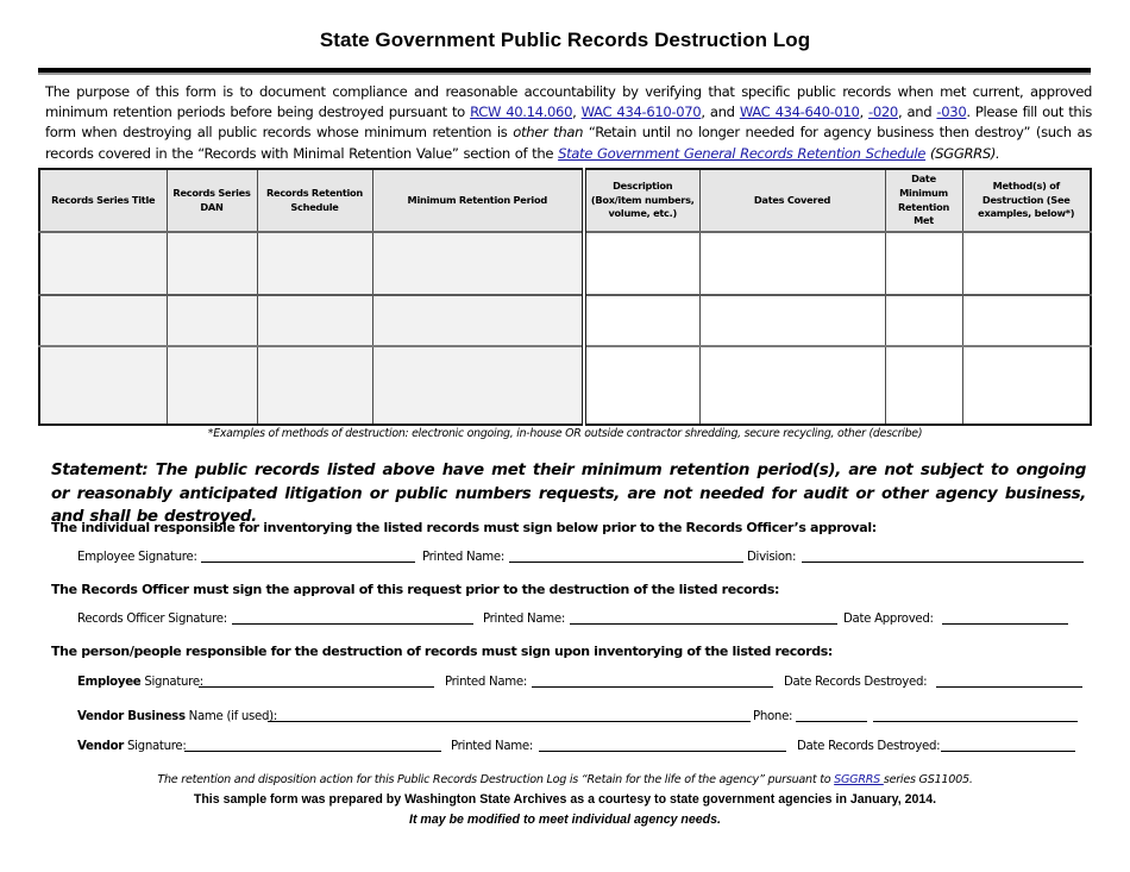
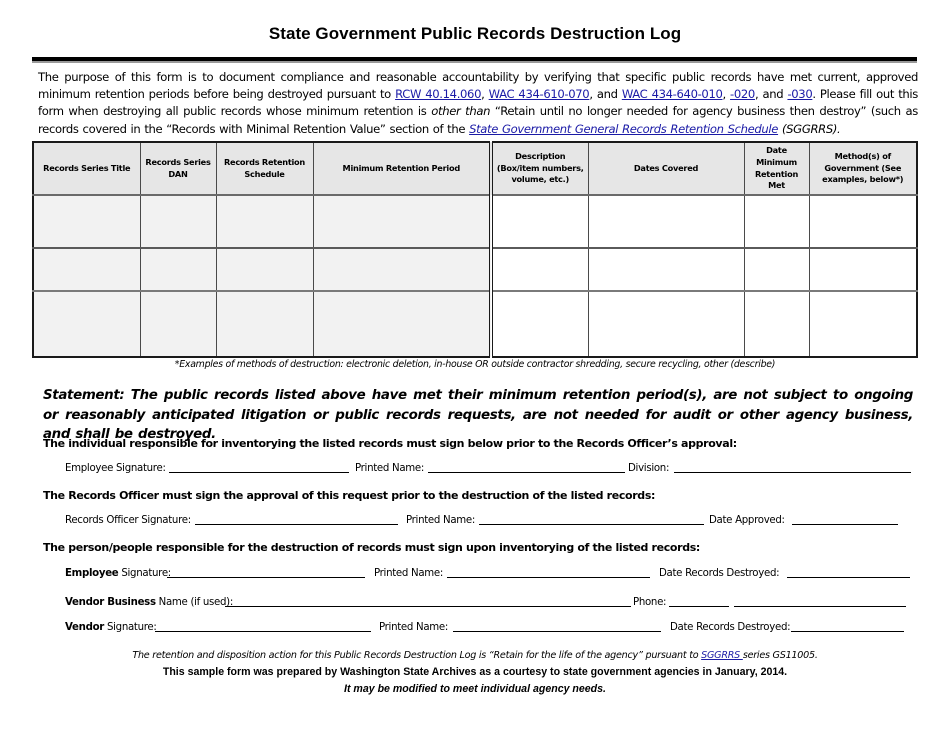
  State Government Public Records Destruction Log
- The purpose of this form is to document compliance and reasonable accountability by verifying that specific public records when met current, approved minimum retention periods before being destroyed pursuant to RCW 40.14.060, WAC 434-610-070, and WAC 434-640-010, -020, and -030. Please fill out this form when destroying all public records whose minimum retention is other than “Retain until no longer needed for agency business then destroy” (such as records covered in the “Records with Minimal Retention Value” section of the State Government General Records Retention Schedule (SGGRRS).
+ The purpose of this form is to document compliance and reasonable accountability by verifying that specific public records have met current, approved minimum retention periods before being destroyed pursuant to RCW 40.14.060, WAC 434-610-070, and WAC 434-640-010, -020, and -030. Please fill out this form when destroying all public records whose minimum retention is other than “Retain until no longer needed for agency business then destroy” (such as records covered in the “Records with Minimal Retention Value” section of the State Government General Records Retention Schedule (SGGRRS).
- Records Series Title	Records Series DAN	Records Retention Schedule	Minimum Retention Period	Description (Box/item numbers, volume, etc.)	Dates Covered	Date Minimum Retention Met	Method(s) of Destruction (See examples, below*)
+ Records Series Title	Records Series DAN	Records Retention Schedule	Minimum Retention Period	Description (Box/item numbers, volume, etc.)	Dates Covered	Date Minimum Retention Met	Method(s) of Government (See examples, below*)
- *Examples of methods of destruction: electronic ongoing, in-house OR outside contractor shredding, secure recycling, other (describe)
+ *Examples of methods of destruction: electronic deletion, in-house OR outside contractor shredding, secure recycling, other (describe)
- Statement: The public records listed above have met their minimum retention period(s), are not subject to ongoing or reasonably anticipated litigation or public numbers requests, are not needed for audit or other agency business, and shall be destroyed.
+ Statement: The public records listed above have met their minimum retention period(s), are not subject to ongoing or reasonably anticipated litigation or public records requests, are not needed for audit or other agency business, and shall be destroyed.
  The individual responsible for inventorying the listed records must sign below prior to the Records Officer’s approval:
  Employee Signature:
  Printed Name:
  Division:
  The Records Officer must sign the approval of this request prior to the destruction of the listed records:
  Records Officer Signature:
  Printed Name:
  Date Approved:
  The person/people responsible for the destruction of records must sign upon inventorying of the listed records:
  Employee Signature:
  Printed Name:
  Date Records Destroyed:
  Vendor Business Name (if used):
  Phone:
  Vendor Signature:
  Printed Name:
  Date Records Destroyed:
  The retention and disposition action for this Public Records Destruction Log is “Retain for the life of the agency” pursuant to SGGRRS series GS11005.
  This sample form was prepared by Washington State Archives as a courtesy to state government agencies in January, 2014.
  It may be modified to meet individual agency needs.
